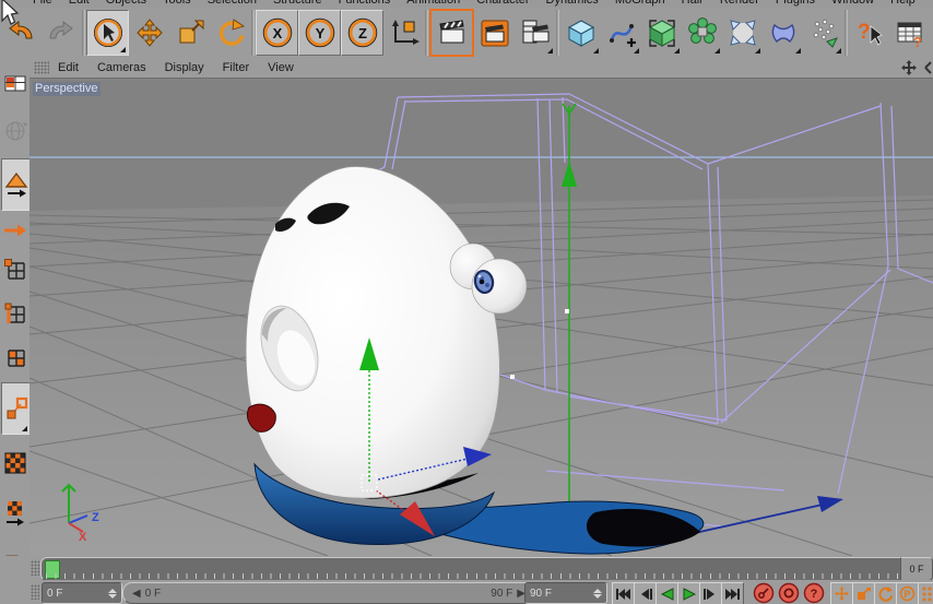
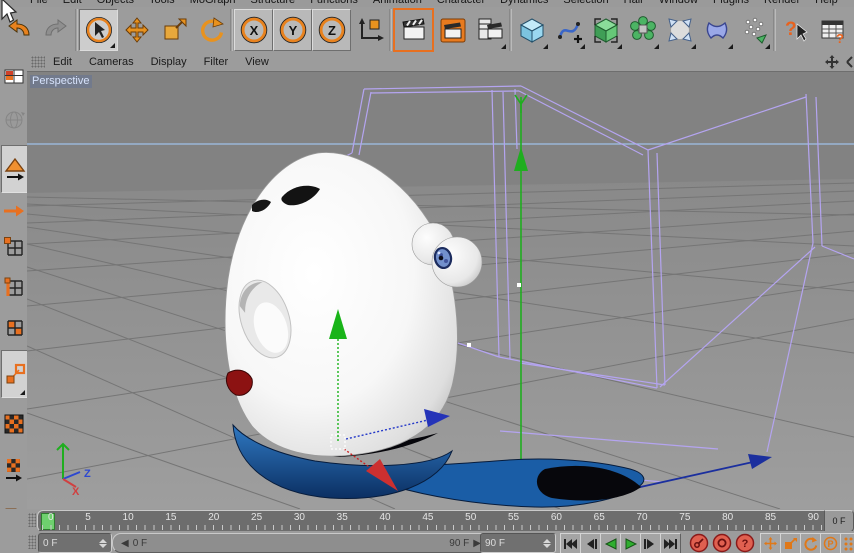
  File
  Edit
  Objects
  Tools
- Selection
+ MoGraph
  Structure
  Functions
  Animation
  Character
  Dynamics
- MoGraph
+ Selection
  Hair
- Render
+ Window
  Plugins
- Window
+ Render
  Help
  X
  Y
  Z
  ?
  ?
  Edit
  Cameras
  Display
  Filter
  View
  Perspective
  Z
  X
+ 0
+ 5
+ 10
+ 15
+ 20
+ 25
+ 30
+ 35
+ 40
+ 45
+ 50
+ 55
+ 60
+ 65
+ 70
+ 75
+ 80
+ 85
+ 90
  0 F
  0 F
  ◀
  0 F
  90 F
  ▶
  90 F
  ?
  P
